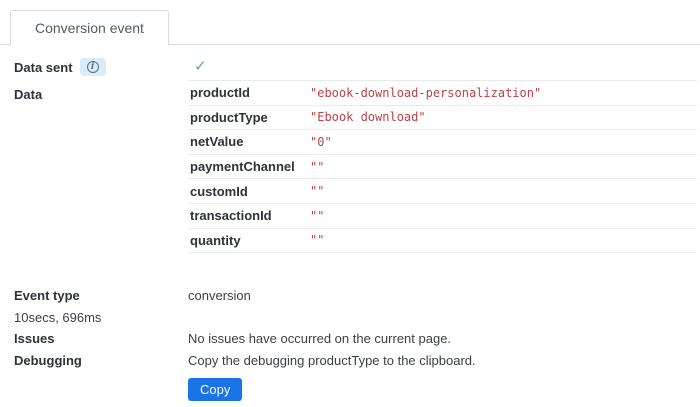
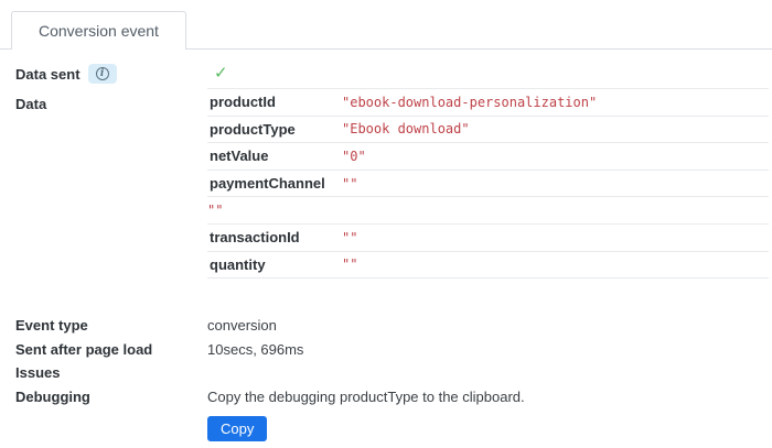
  Conversion event
  Data sent
  i
  ✓
  Data
  productId
  "ebook-download-personalization"
  productType
  "Ebook download"
  netValue
  "0"
  paymentChannel
  ""
- customId
  ""
  transactionId
  ""
  quantity
  ""
  Event type
  conversion
+ Sent after page load
  10secs, 696ms
  Issues
- No issues have occurred on the current page.
  Debugging
  Copy the debugging productType to the clipboard.
  Copy
